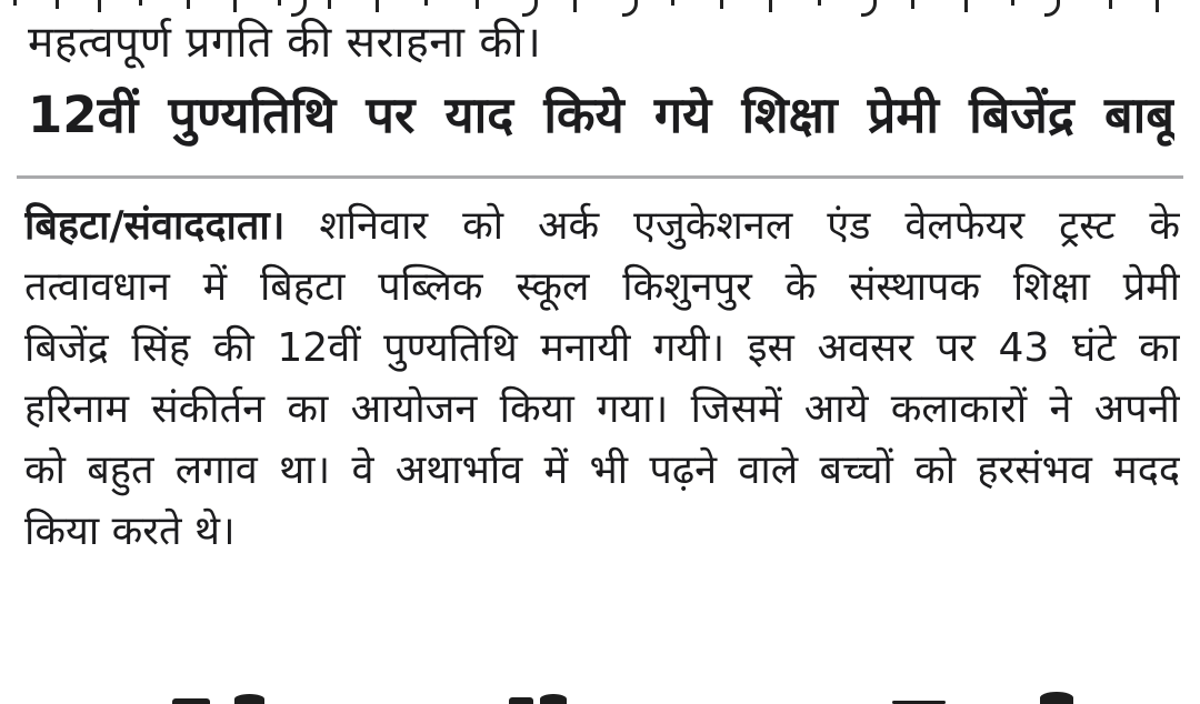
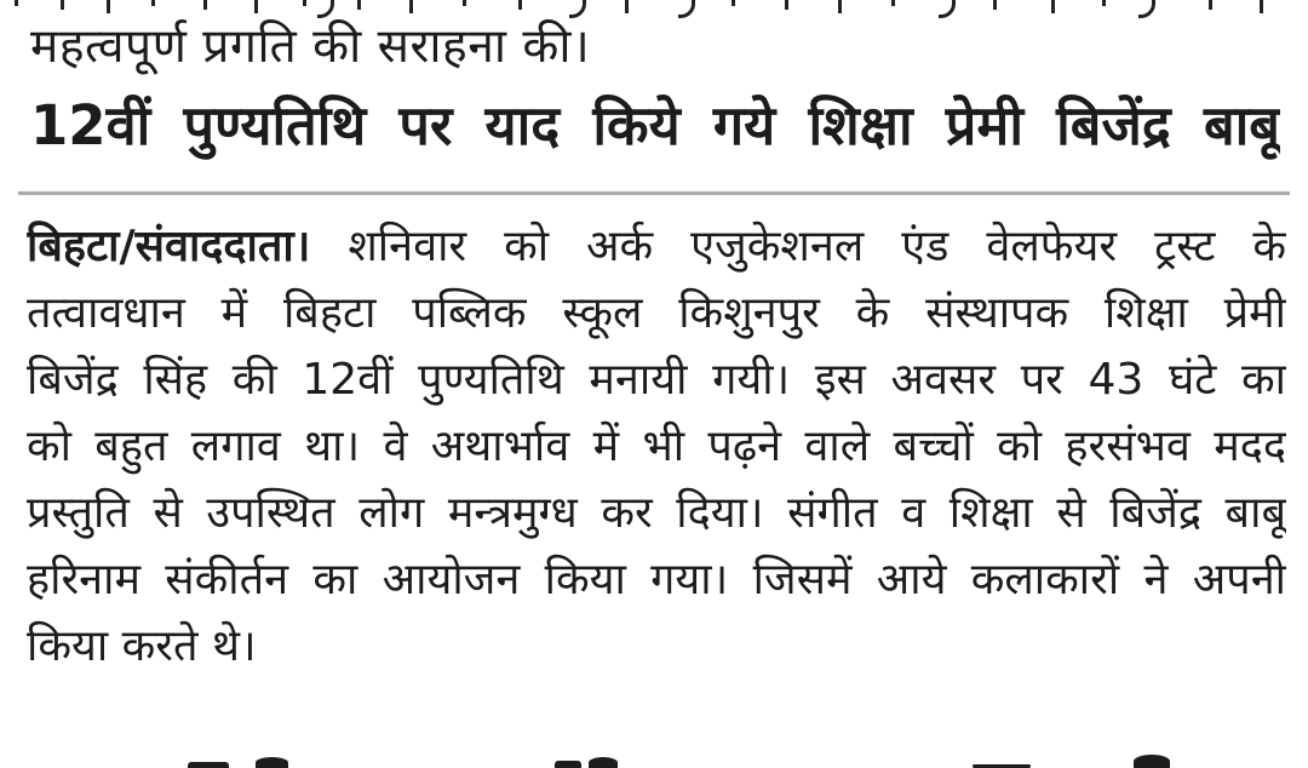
  महत्वपूर्ण प्रगति की सराहना की।
  12वीं पुण्यतिथि पर याद किये गये शिक्षा प्रेमी बिजेंद्र बाबू
  बिहटा/संवाददाता। शनिवार को अर्क एजुकेशनल एंड वेलफेयर ट्रस्ट के
  तत्वावधान में बिहटा पब्लिक स्कूल किशुनपुर के संस्थापक शिक्षा प्रेमी
  बिजेंद्र सिंह की 12वीं पुण्यतिथि मनायी गयी। इस अवसर पर 43 घंटे का
- हरिनाम संकीर्तन का आयोजन किया गया। जिसमें आये कलाकारों ने अपनी
+ को बहुत लगाव था। वे अथार्भाव में भी पढ़ने वाले बच्चों को हरसंभव मदद
+ प्रस्तुति से उपस्थित लोग मन्त्रमुग्ध कर दिया। संगीत व शिक्षा से बिजेंद्र बाबू
- को बहुत लगाव था। वे अथार्भाव में भी पढ़ने वाले बच्चों को हरसंभव मदद
+ हरिनाम संकीर्तन का आयोजन किया गया। जिसमें आये कलाकारों ने अपनी
  किया करते थे।
